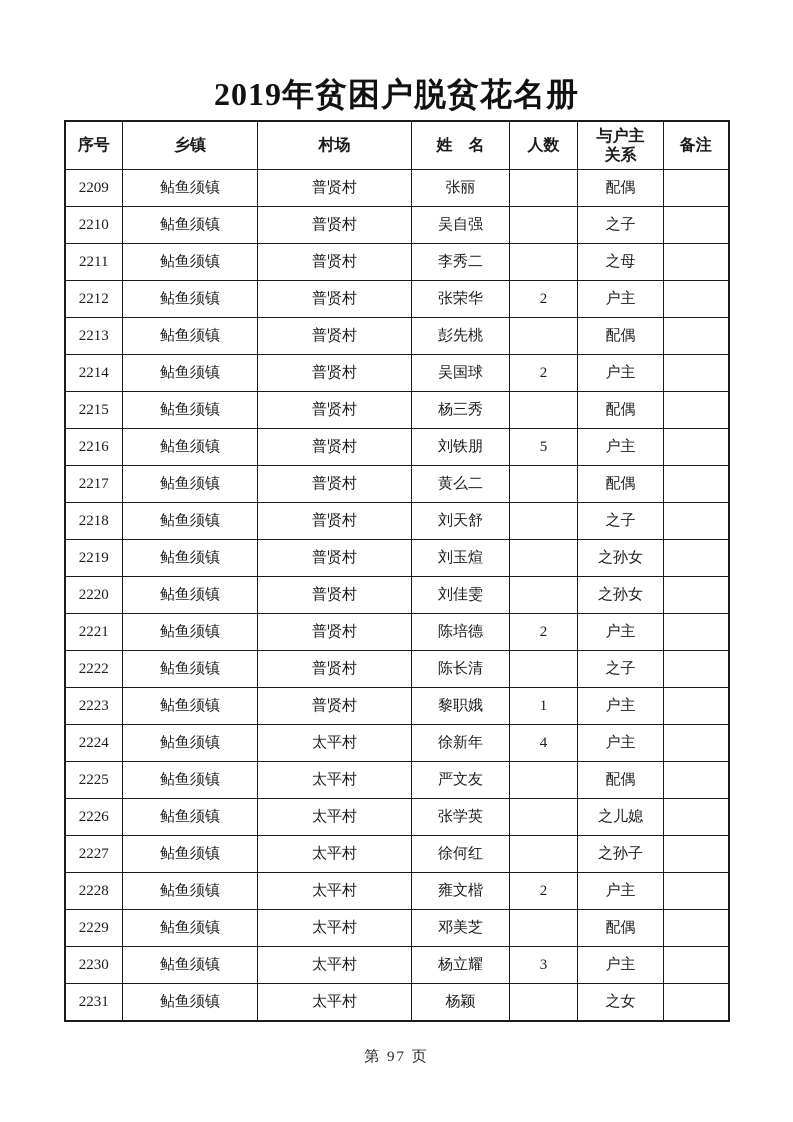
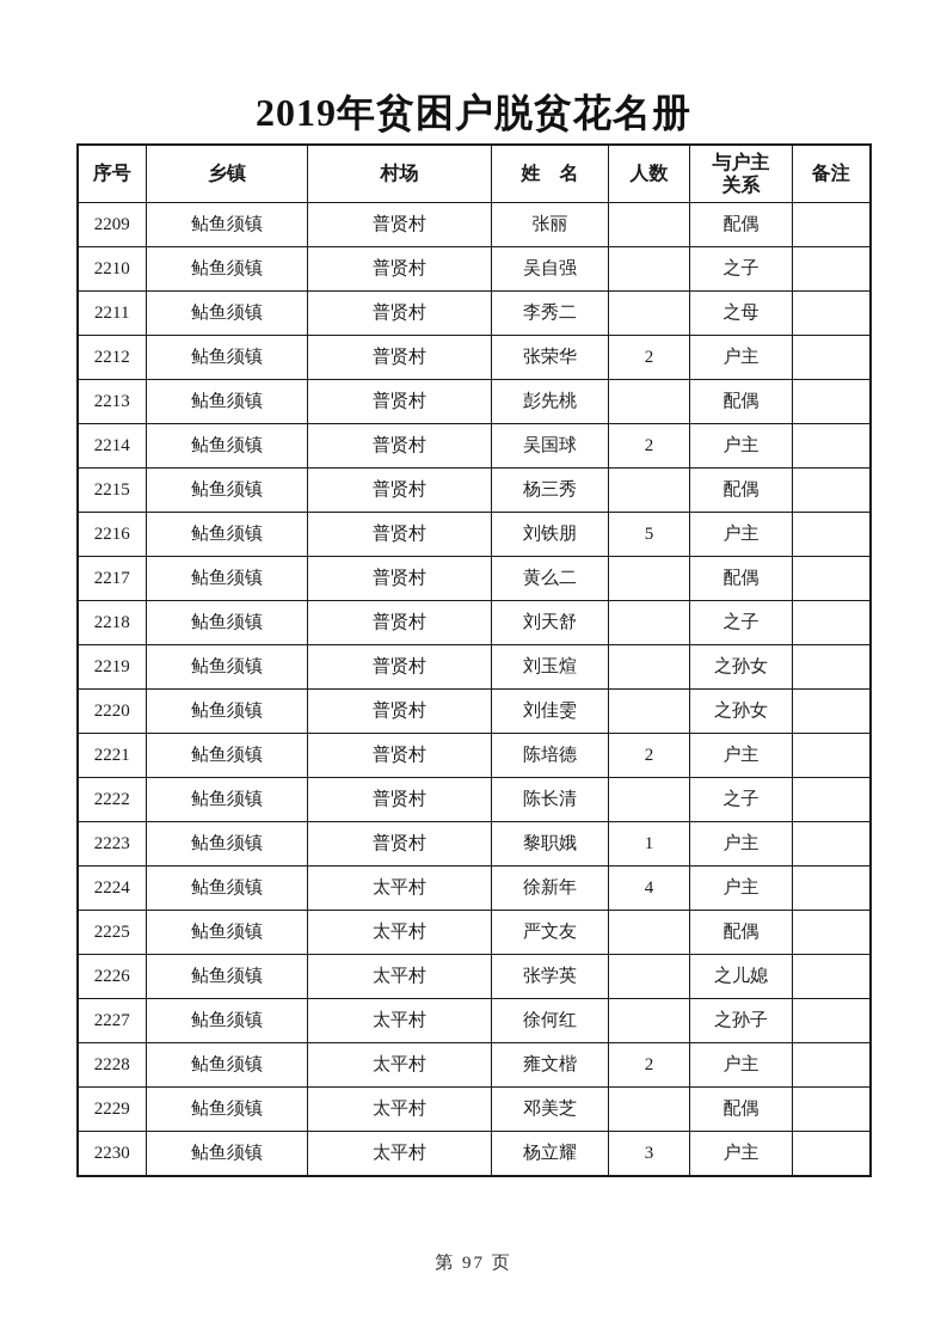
  2019年贫困户脱贫花名册
  序号	乡镇	村场	姓 名	人数	与户主 关系	备注
  2209	鲇鱼须镇	普贤村	张丽		配偶
  2210	鲇鱼须镇	普贤村	吴自强		之子
  2211	鲇鱼须镇	普贤村	李秀二		之母
  2212	鲇鱼须镇	普贤村	张荣华	2	户主
  2213	鲇鱼须镇	普贤村	彭先桃		配偶
  2214	鲇鱼须镇	普贤村	吴国球	2	户主
  2215	鲇鱼须镇	普贤村	杨三秀		配偶
  2216	鲇鱼须镇	普贤村	刘铁朋	5	户主
  2217	鲇鱼须镇	普贤村	黄么二		配偶
  2218	鲇鱼须镇	普贤村	刘天舒		之子
  2219	鲇鱼须镇	普贤村	刘玉煊		之孙女
  2220	鲇鱼须镇	普贤村	刘佳雯		之孙女
  2221	鲇鱼须镇	普贤村	陈培德	2	户主
  2222	鲇鱼须镇	普贤村	陈长清		之子
  2223	鲇鱼须镇	普贤村	黎职娥	1	户主
  2224	鲇鱼须镇	太平村	徐新年	4	户主
  2225	鲇鱼须镇	太平村	严文友		配偶
  2226	鲇鱼须镇	太平村	张学英		之儿媳
  2227	鲇鱼须镇	太平村	徐何红		之孙子
  2228	鲇鱼须镇	太平村	雍文楷	2	户主
  2229	鲇鱼须镇	太平村	邓美芝		配偶
  2230	鲇鱼须镇	太平村	杨立耀	3	户主
- 2231	鲇鱼须镇	太平村	杨颖		之女
  第 97 页
